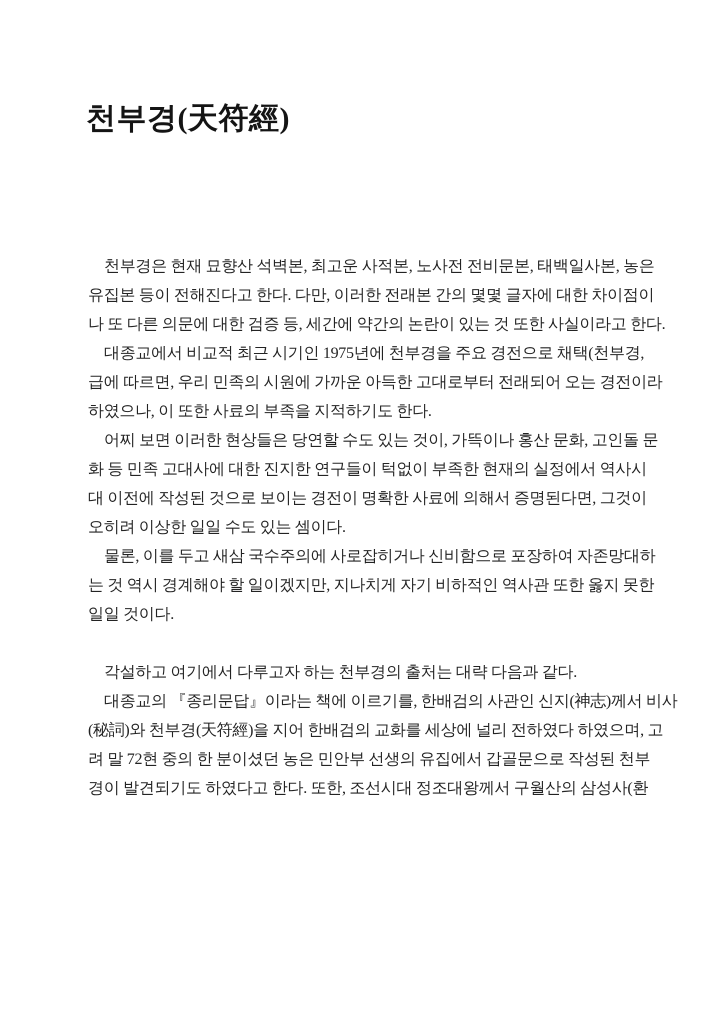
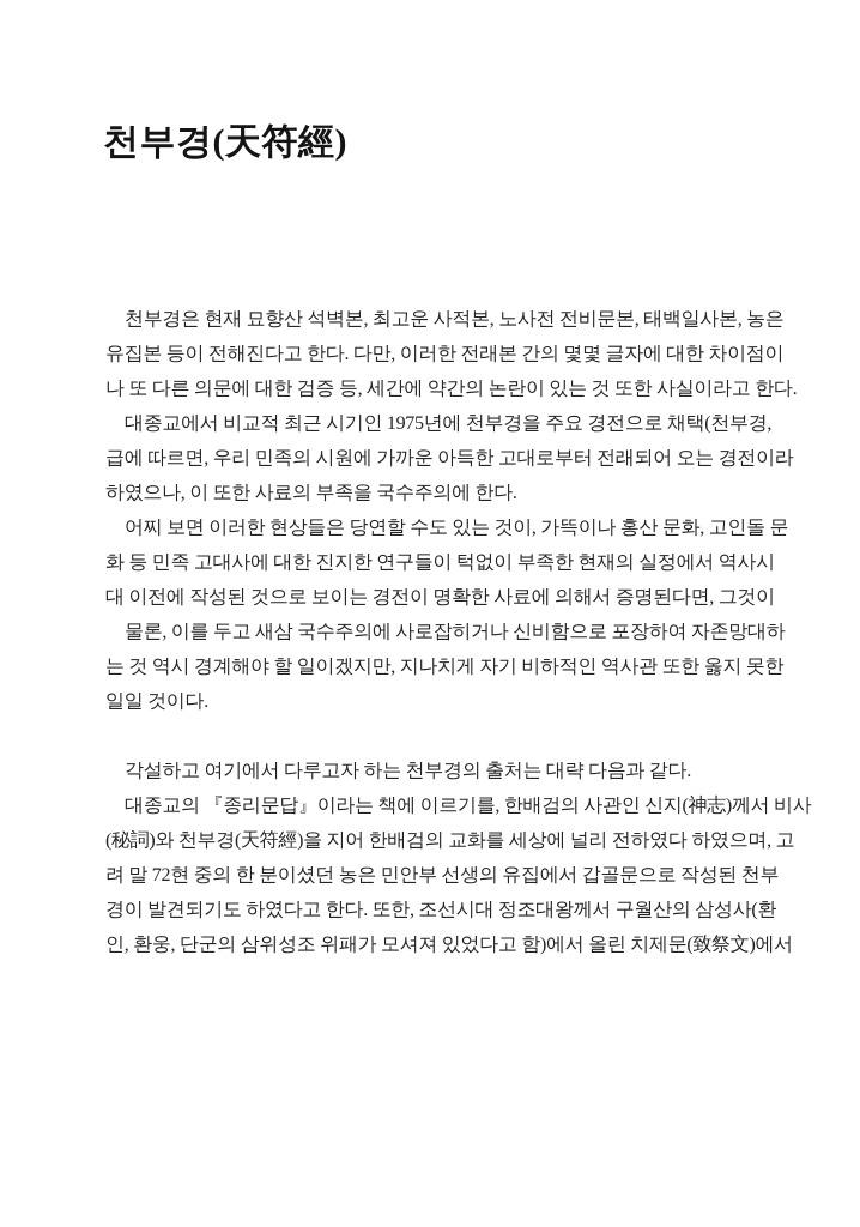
  천부경(天符經)
  천부경은 현재 묘향산 석벽본, 최고운 사적본, 노사전 전비문본, 태백일사본, 농은
  유집본 등이 전해진다고 한다. 다만, 이러한 전래본 간의 몇몇 글자에 대한 차이점이
  나 또 다른 의문에 대한 검증 등, 세간에 약간의 논란이 있는 것 또한 사실이라고 한다.
  대종교에서 비교적 최근 시기인 1975년에 천부경을 주요 경전으로 채택(천부경,
  급에 따르면, 우리 민족의 시원에 가까운 아득한 고대로부터 전래되어 오는 경전이라
- 하였으나, 이 또한 사료의 부족을 지적하기도 한다.
+ 하였으나, 이 또한 사료의 부족을 국수주의에 한다.
  어찌 보면 이러한 현상들은 당연할 수도 있는 것이, 가뜩이나 홍산 문화, 고인돌 문
  화 등 민족 고대사에 대한 진지한 연구들이 턱없이 부족한 현재의 실정에서 역사시
  대 이전에 작성된 것으로 보이는 경전이 명확한 사료에 의해서 증명된다면, 그것이
- 오히려 이상한 일일 수도 있는 셈이다.
  물론, 이를 두고 새삼 국수주의에 사로잡히거나 신비함으로 포장하여 자존망대하
  는 것 역시 경계해야 할 일이겠지만, 지나치게 자기 비하적인 역사관 또한 옳지 못한
  일일 것이다.
  각설하고 여기에서 다루고자 하는 천부경의 출처는 대략 다음과 같다.
  대종교의 『종리문답』이라는 책에 이르기를, 한배검의 사관인 신지(神志)께서 비사
  (秘詞)와 천부경(天符經)을 지어 한배검의 교화를 세상에 널리 전하였다 하였으며, 고
  려 말 72현 중의 한 분이셨던 농은 민안부 선생의 유집에서 갑골문으로 작성된 천부
  경이 발견되기도 하였다고 한다. 또한, 조선시대 정조대왕께서 구월산의 삼성사(환
+ 인, 환웅, 단군의 삼위성조 위패가 모셔져 있었다고 함)에서 올린 치제문(致祭文)에서
